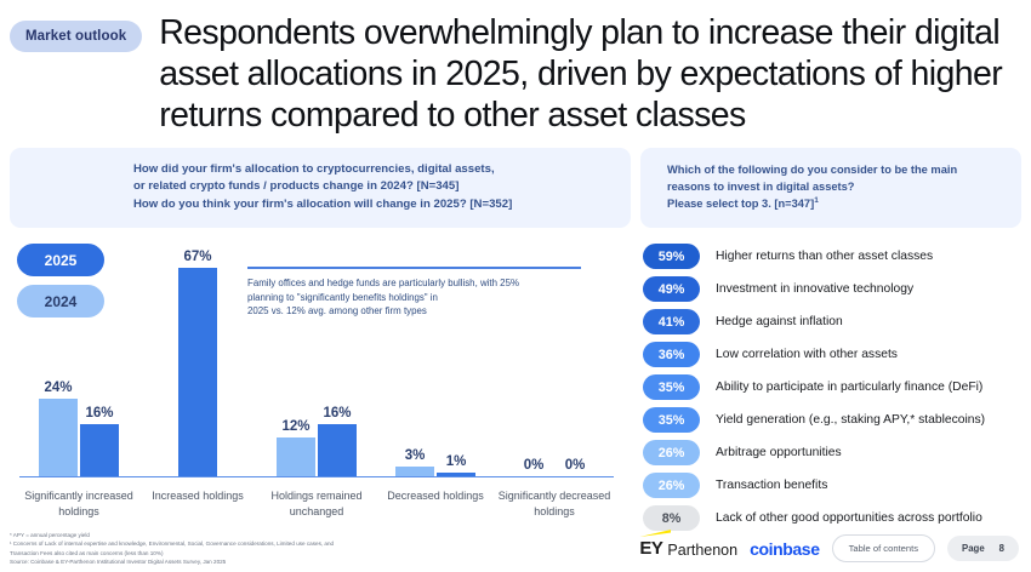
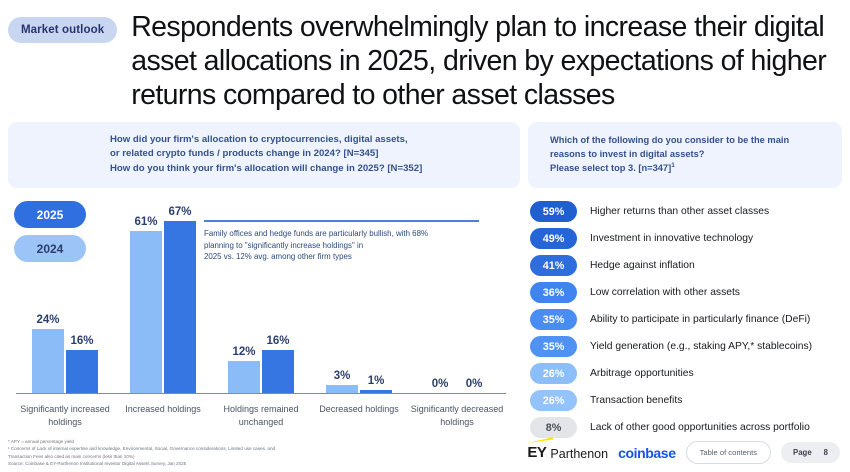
  Market outlook
  Respondents overwhelmingly plan to increase their digital asset allocations in 2025, driven by expectations of higher returns compared to other asset classes
  How did your firm's allocation to cryptocurrencies, digital assets,
  or related crypto funds / products change in 2024? [N=345]
  How do you think your firm's allocation will change in 2025? [N=352]
  Which of the following do you consider to be the main
  reasons to invest in digital assets?
  Please select top 3. [n=347]
  2025
  2024
- Family offices and hedge funds are particularly bullish, with 25%
+ Family offices and hedge funds are particularly bullish, with 68%
- planning to "significantly benefits holdings" in
+ planning to "significantly increase holdings" in
  2025 vs. 12% avg. among other firm types
  24%
  16%
+ 61%
  67%
  12%
  16%
  3%
  1%
  0%
  0%
  Significantly increased holdings
  Increased holdings
  Holdings remained unchanged
  Decreased holdings
  Significantly decreased holdings
  59%
  Higher returns than other asset classes
  49%
  Investment in innovative technology
  41%
  Hedge against inflation
  36%
  Low correlation with other assets
  35%
  Ability to participate in particularly finance (DeFi)
  35%
  Yield generation (e.g., staking APY,* stablecoins)
  26%
  Arbitrage opportunities
  26%
  Transaction benefits
  8%
  Lack of other good opportunities across portfolio
  EY
  Parthenon
  coinbase
  Table of contents
  Page
  8
